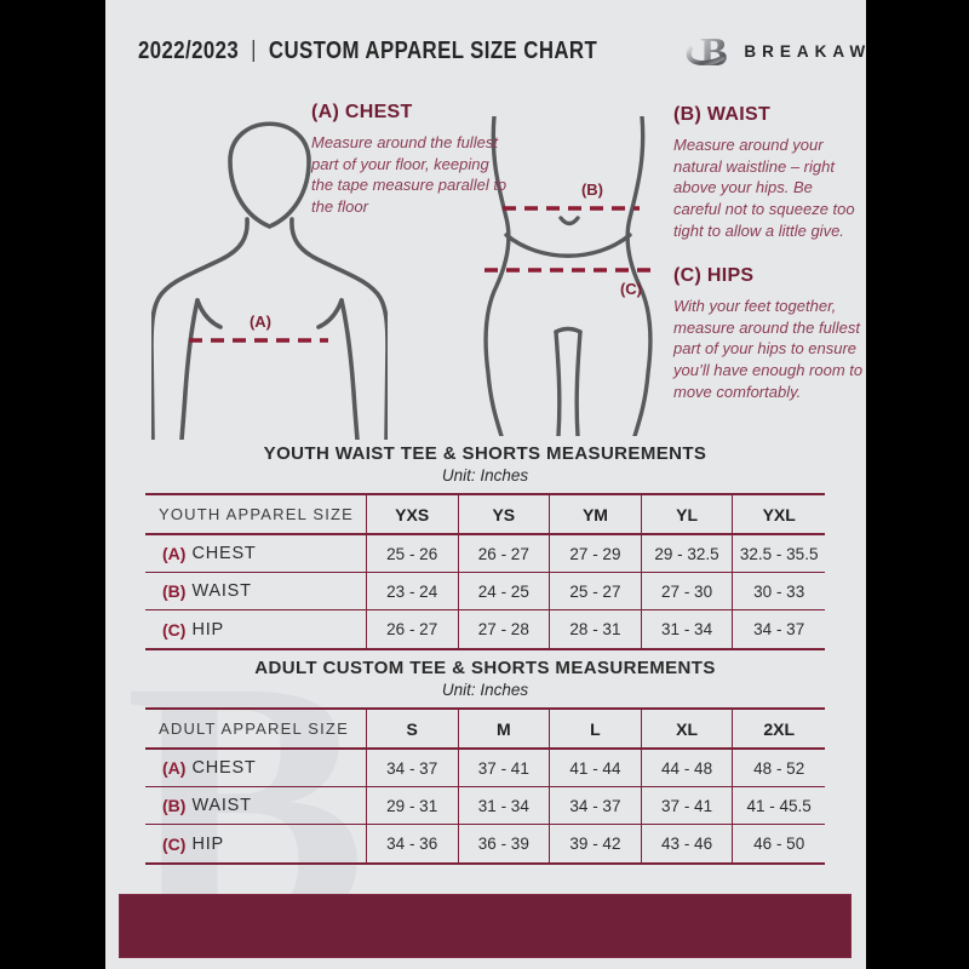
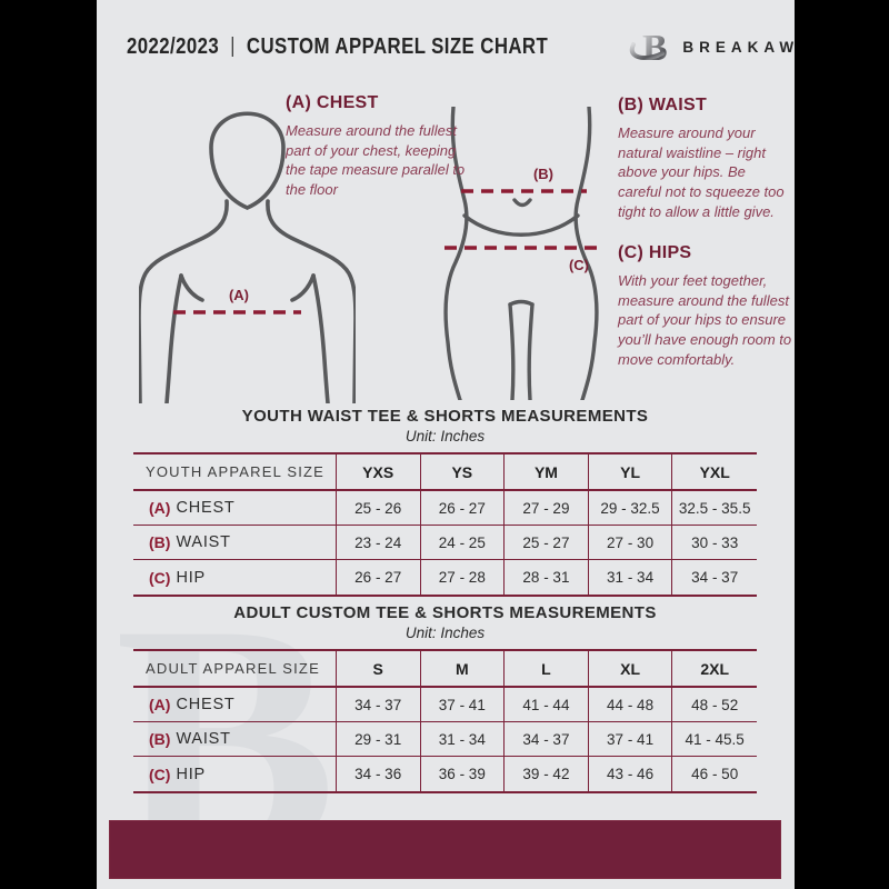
  2022/2023
  |
  CUSTOM APPAREL SIZE CHART
  B
  BREAKAW
  (A)
  (B)
  (C)
  (A) CHEST
- Measure around the fullest part of your floor, keeping the tape measure parallel to the floor
+ Measure around the fullest part of your chest, keeping the tape measure parallel to the floor
  (B) WAIST
  Measure around your natural waistline – right above your hips. Be careful not to squeeze too tight to allow a little give.
  (C) HIPS
  With your feet together, measure around the fullest part of your hips to ensure you’ll have enough room to move comfortably.
  B
  YOUTH WAIST TEE & SHORTS MEASUREMENTS
  Unit: Inches
  YOUTH APPAREL SIZE
  YXS
  YS
  YM
  YL
  YXL
  (A)
  CHEST
  25 - 26
  26 - 27
  27 - 29
  29 - 32.5
  32.5 - 35.5
  (B)
  WAIST
  23 - 24
  24 - 25
  25 - 27
  27 - 30
  30 - 33
  (C)
  HIP
  26 - 27
  27 - 28
  28 - 31
  31 - 34
  34 - 37
  ADULT CUSTOM TEE & SHORTS MEASUREMENTS
  Unit: Inches
  ADULT APPAREL SIZE
  S
  M
  L
  XL
  2XL
  (A)
  CHEST
  34 - 37
  37 - 41
  41 - 44
  44 - 48
  48 - 52
  (B)
  WAIST
  29 - 31
  31 - 34
  34 - 37
  37 - 41
  41 - 45.5
  (C)
  HIP
  34 - 36
  36 - 39
  39 - 42
  43 - 46
  46 - 50
